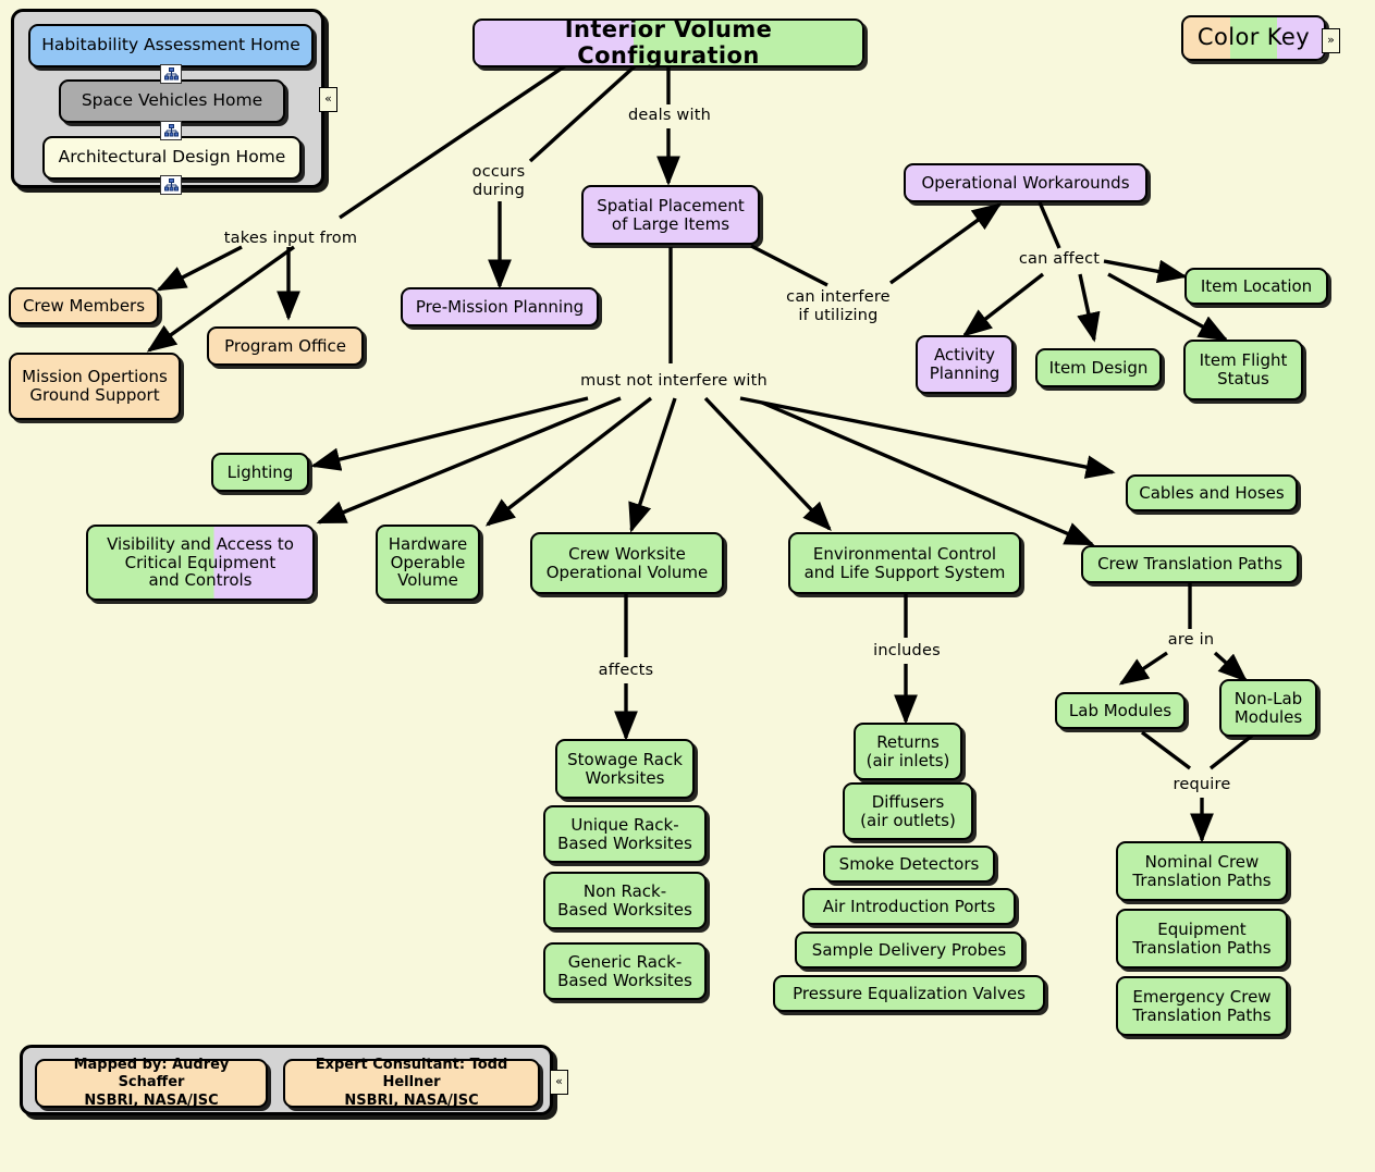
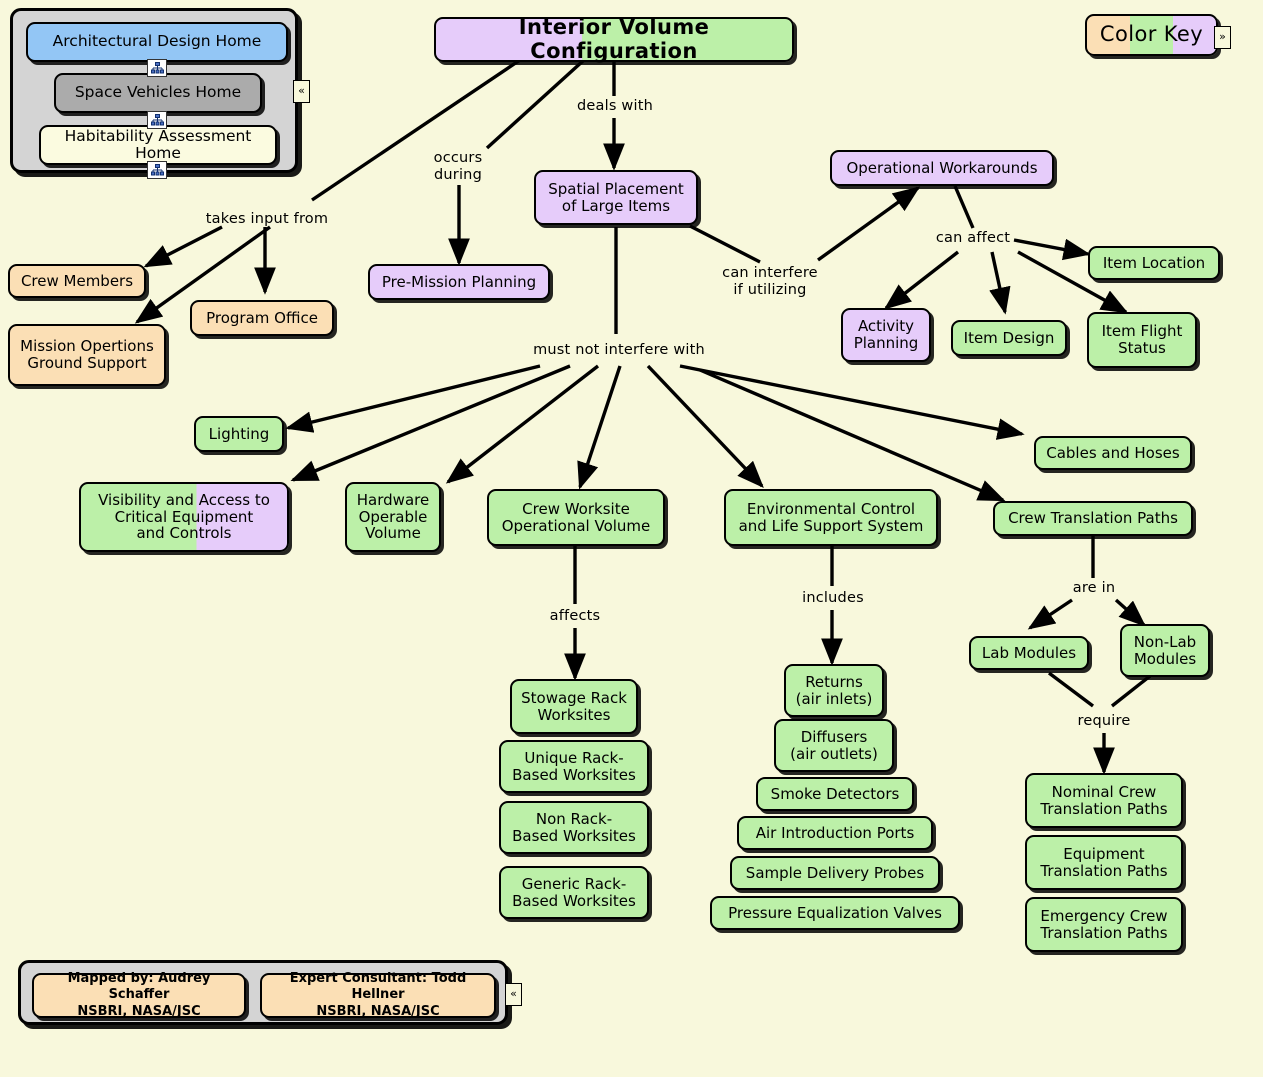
- Habitability Assessment Home
+ Architectural Design Home
  Space Vehicles Home
- Architectural Design Home
+ Habitability Assessment Home
  «
  Interior Volume Configuration
  Color Key
  »
  deals with
  occurs
  during
  takes input from
  can interfere
  if utilizing
  can affect
  must not interfere with
  affects
  includes
  are in
  require
  Spatial Placement
  of Large Items
  Pre-Mission Planning
  Crew Members
  Mission Opertions
  Ground Support
  Program Office
  Operational Workarounds
  Item Location
  Activity
  Planning
  Item Design
  Item Flight
  Status
  Lighting
  Visibility and Access to
  Critical Equipment
  and Controls
  Hardware
  Operable
  Volume
  Crew Worksite
  Operational Volume
  Environmental Control
  and Life Support System
  Cables and Hoses
  Crew Translation Paths
  Lab Modules
  Non-Lab
  Modules
  Stowage Rack
  Worksites
  Unique Rack-
  Based Worksites
  Non Rack-
  Based Worksites
  Generic Rack-
  Based Worksites
  Returns
  (air inlets)
  Diffusers
  (air outlets)
  Smoke Detectors
  Air Introduction Ports
  Sample Delivery Probes
  Pressure Equalization Valves
  Nominal Crew
  Translation Paths
  Equipment
  Translation Paths
  Emergency Crew
  Translation Paths
  Mapped by: Audrey Schaffer
  NSBRI, NASA/JSC
  Expert Consultant: Todd Hellner
  NSBRI, NASA/JSC
  «
